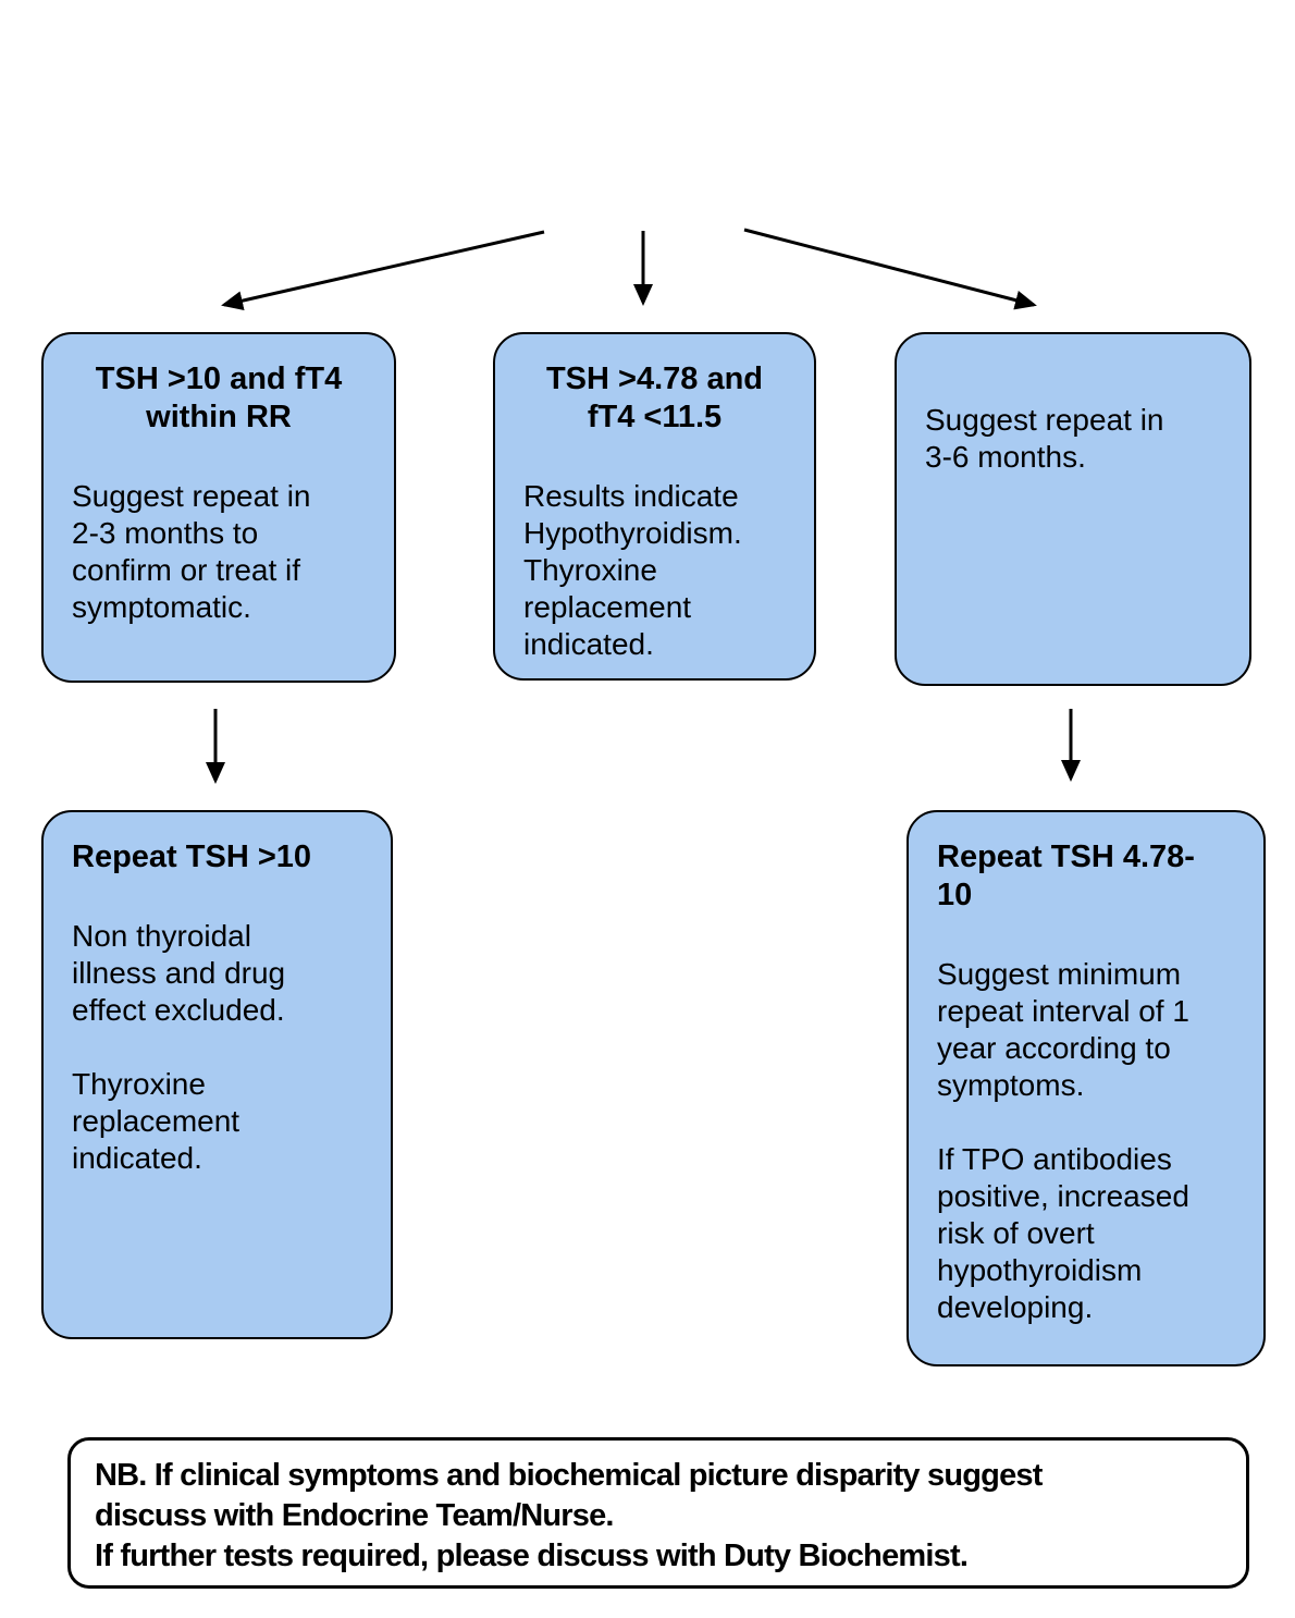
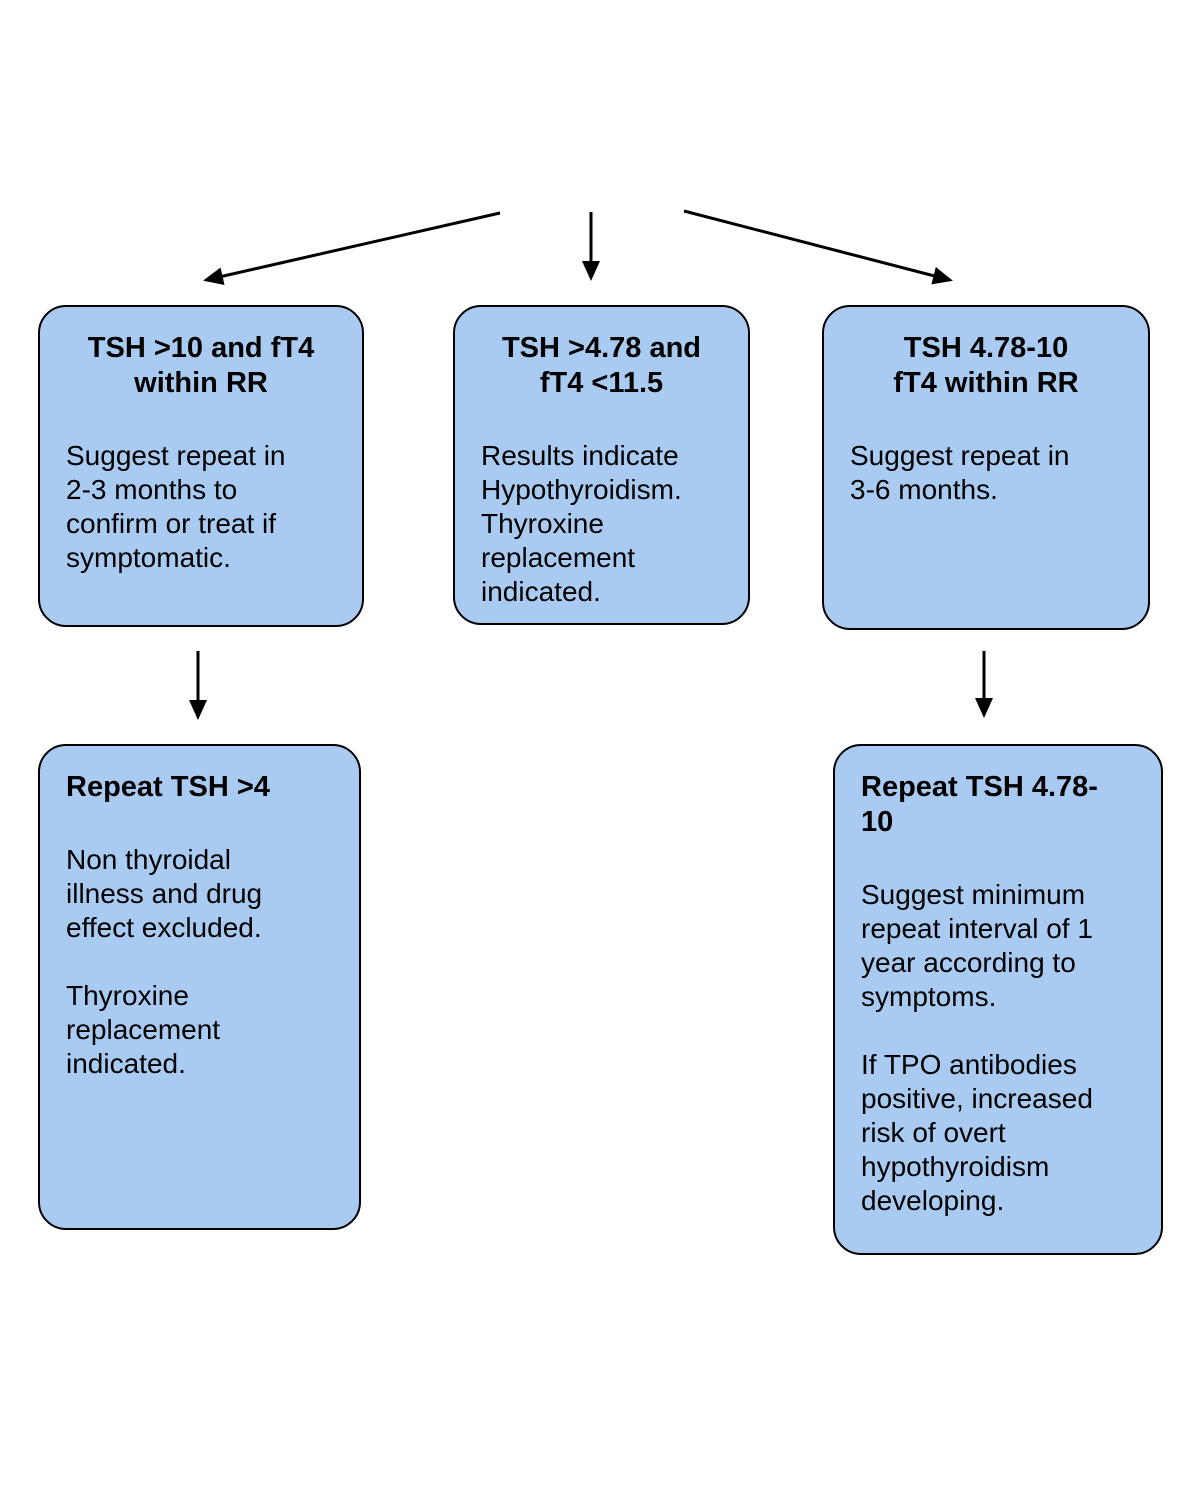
  TSH >10 and fT4
  within RR
  Suggest repeat in
  2-3 months to
  confirm or treat if
  symptomatic.
  TSH >4.78 and
  fT4 <11.5
  Results indicate
  Hypothyroidism.
  Thyroxine
  replacement
  indicated.
+ TSH 4.78-10
+ fT4 within RR
  Suggest repeat in
  3-6 months.
- Repeat TSH >10
+ Repeat TSH >4
  Non thyroidal
  illness and drug
  effect excluded.
  Thyroxine
  replacement
  indicated.
  Repeat TSH 4.78-
  10
  Suggest minimum
  repeat interval of 1
  year according to
  symptoms.
  If TPO antibodies
  positive, increased
  risk of overt
  hypothyroidism
  developing.
- NB. If clinical symptoms and biochemical picture disparity suggest
- discuss with Endocrine Team/Nurse.
- If further tests required, please discuss with Duty Biochemist.
